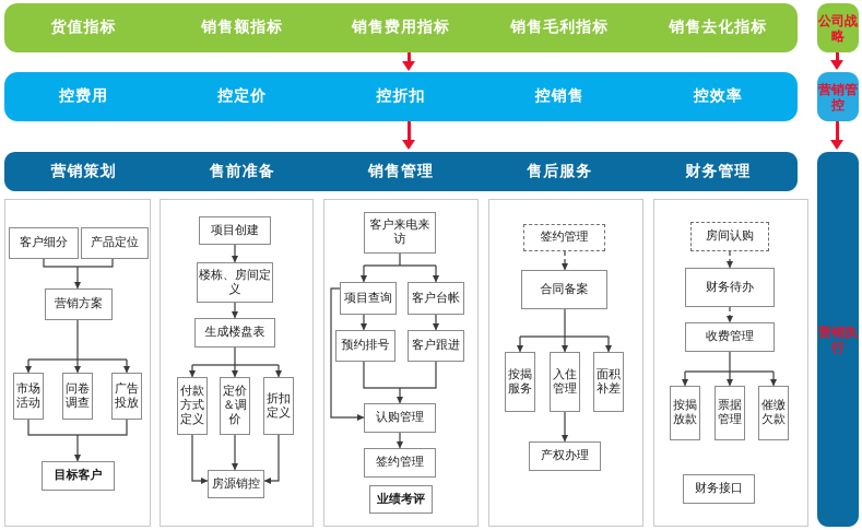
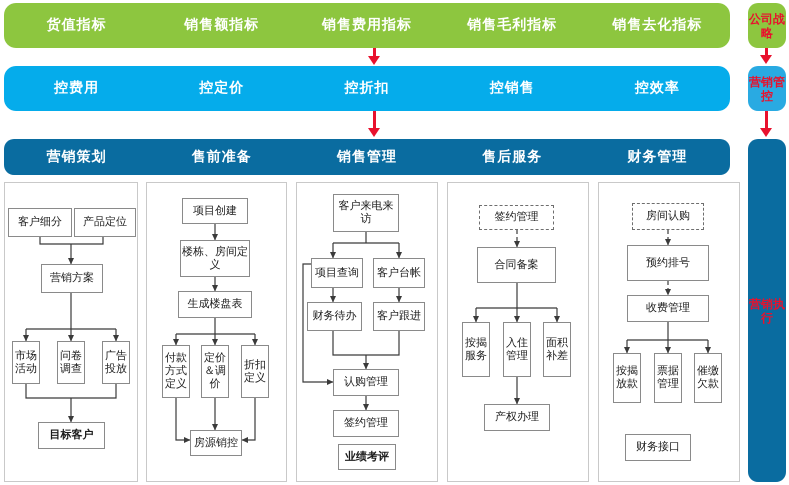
  货值指标
  销售额指标
  销售费用指标
  销售毛利指标
  销售去化指标
  控费用
  控定价
  控折扣
  控销售
  控效率
  营销策划
  售前准备
  销售管理
  售后服务
  财务管理
  公司战略
  营销管控
  营销执行
  客户细分
  产品定位
  营销方案
  市场活动
  问卷调查
  广告投放
  目标客户
  项目创建
  楼栋、房间定义
  生成楼盘表
  付款方式定义
  定价＆调价
  折扣定义
  房源销控
  客户来电来访
  项目查询
  客户台帐
- 预约排号
+ 财务待办
  客户跟进
  认购管理
  签约管理
  业绩考评
  签约管理
  合同备案
  按揭服务
  入住管理
  面积补差
  产权办理
  房间认购
- 财务待办
+ 预约排号
  收费管理
  按揭放款
  票据管理
  催缴欠款
  财务接口
